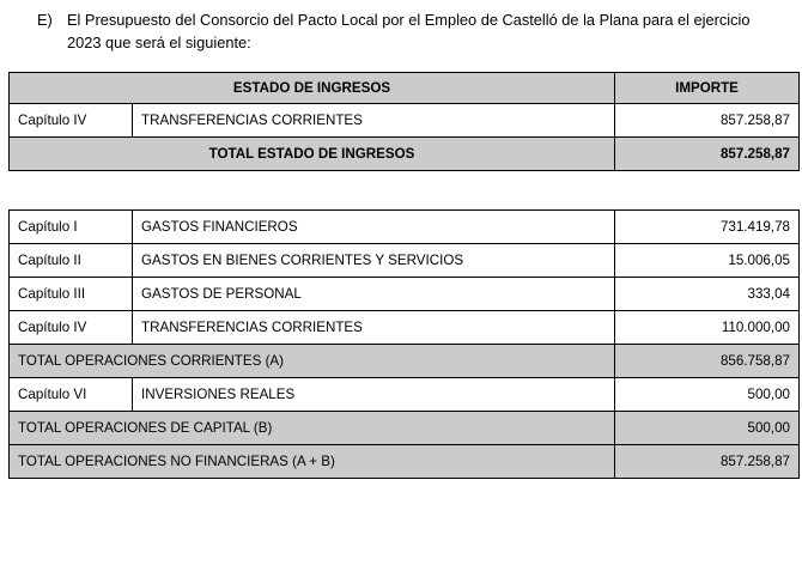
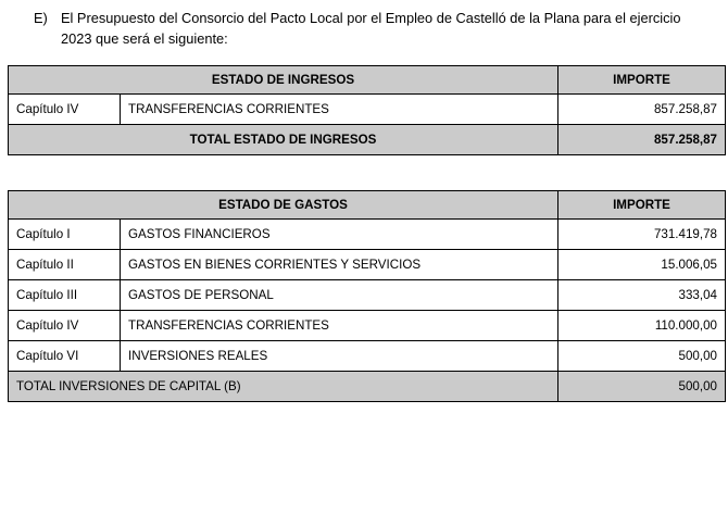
  E)
  El Presupuesto del Consorcio del Pacto Local por el Empleo de Castelló de la Plana para el ejercicio 2023 que será el siguiente:
  ESTADO DE INGRESOS	IMPORTE
  Capítulo IV	TRANSFERENCIAS CORRIENTES	857.258,87
  TOTAL ESTADO DE INGRESOS	857.258,87
+ ESTADO DE GASTOS	IMPORTE
  Capítulo I	GASTOS FINANCIEROS	731.419,78
  Capítulo II	GASTOS EN BIENES CORRIENTES Y SERVICIOS	15.006,05
  Capítulo III	GASTOS DE PERSONAL	333,04
  Capítulo IV	TRANSFERENCIAS CORRIENTES	110.000,00
- TOTAL OPERACIONES CORRIENTES (A)	856.758,87
  Capítulo VI	INVERSIONES REALES	500,00
- TOTAL OPERACIONES DE CAPITAL (B)	500,00
+ TOTAL INVERSIONES DE CAPITAL (B)	500,00
- TOTAL OPERACIONES NO FINANCIERAS (A + B)	857.258,87
